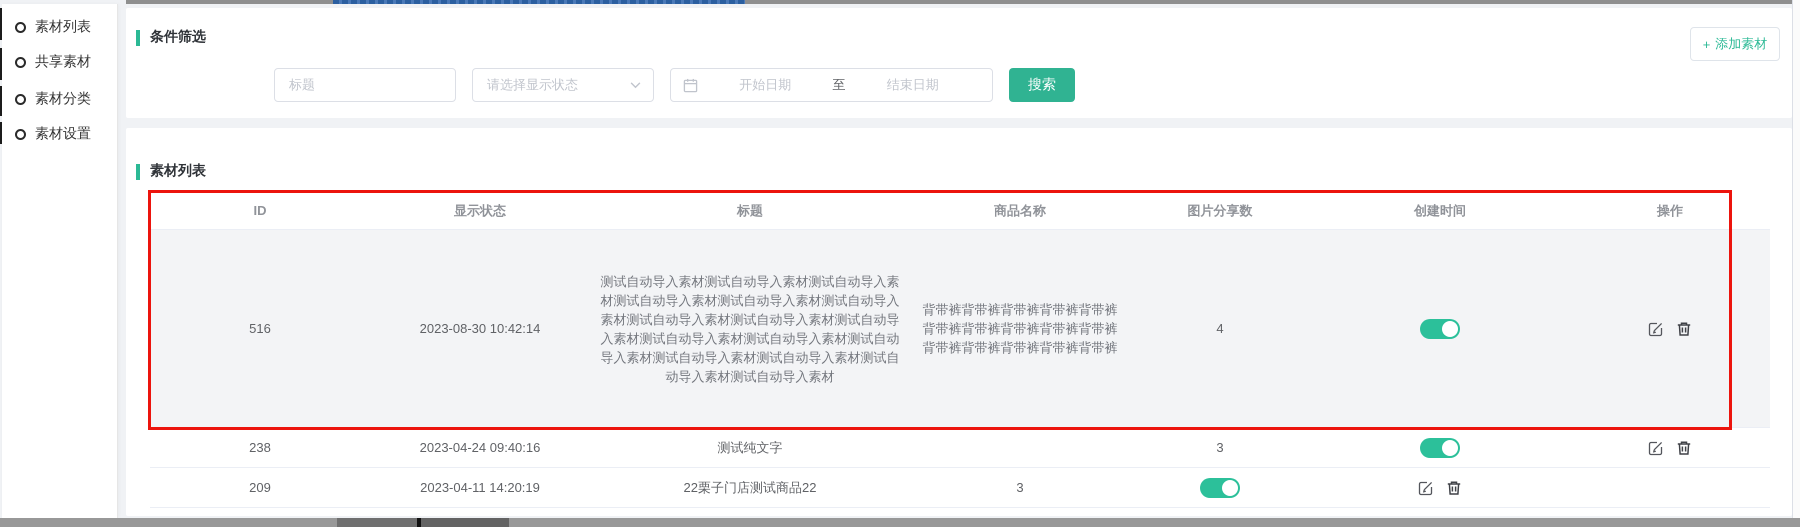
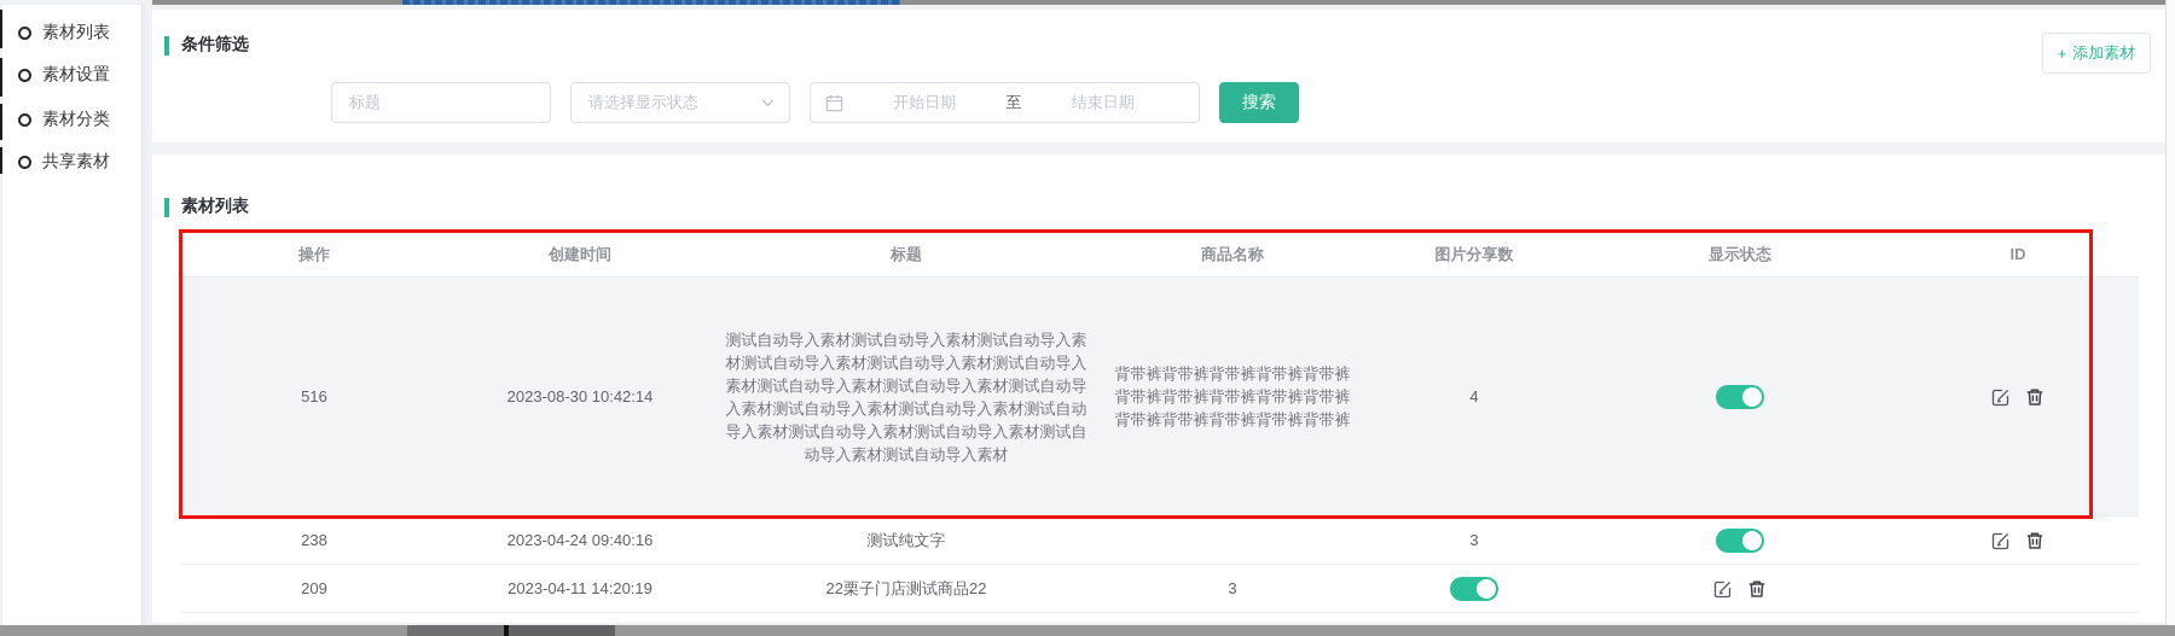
  素材列表
- 共享素材
+ 素材设置
  素材分类
- 素材设置
+ 共享素材
  条件筛选
  标题
  请选择显示状态
  开始日期
  至
  结束日期
  搜索
  +
  添加素材
  素材列表
- ID
+ 操作
- 显示状态
+ 创建时间
  标题
  商品名称
  图片分享数
- 创建时间
+ 显示状态
- 操作
+ ID
  516
  2023-08-30 10:42:14
  测试自动导入素材测试自动导入素材测试自动导入素材测试自动导入素材测试自动导入素材测试自动导入素材测试自动导入素材测试自动导入素材测试自动导入素材测试自动导入素材测试自动导入素材测试自动导入素材测试自动导入素材测试自动导入素材测试自动导入素材测试自动导入素材
  背带裤背带裤背带裤背带裤背带裤背带裤背带裤背带裤背带裤背带裤背带裤背带裤背带裤背带裤背带裤
  4
  238
  2023-04-24 09:40:16
  测试纯文字
  3
  209
  2023-04-11 14:20:19
  22栗子门店测试商品22
  3
